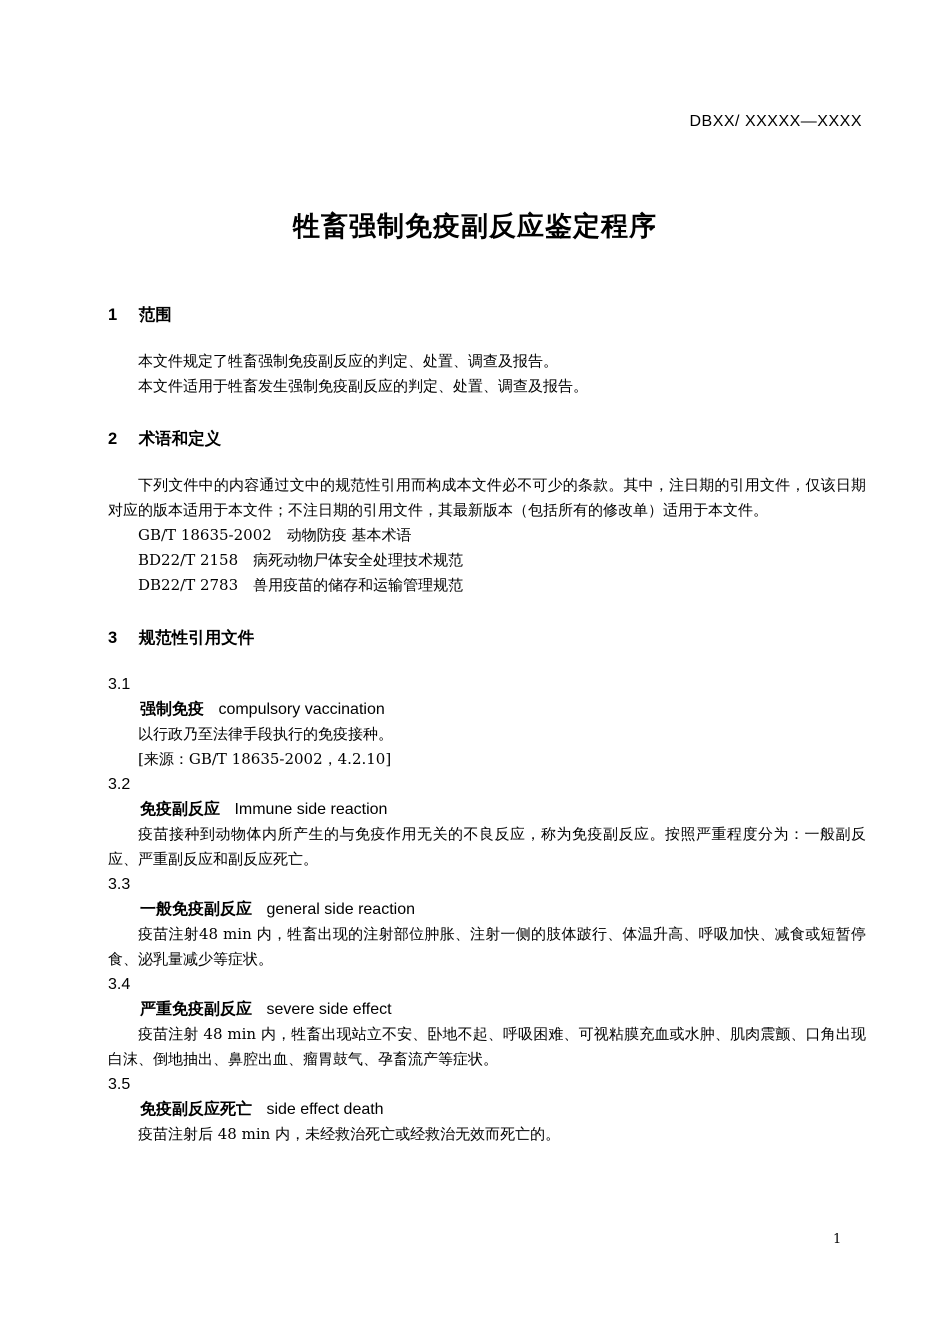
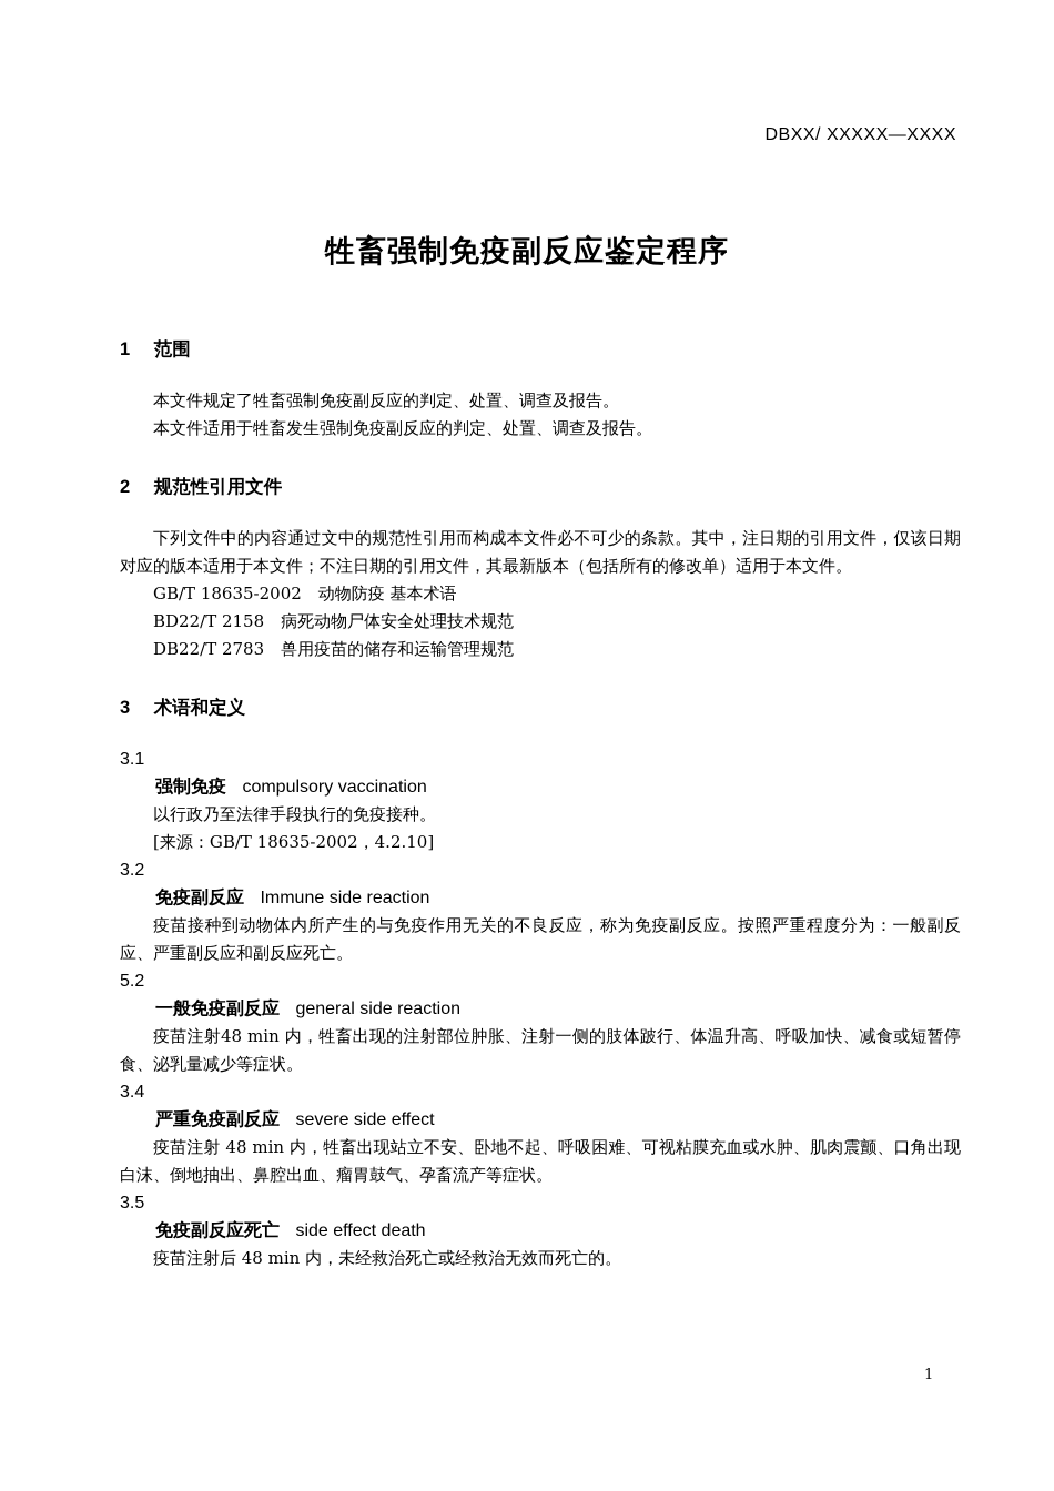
  DBXX/ XXXXX—XXXX
  牲畜强制免疫副反应鉴定程序
  1 范围
  本文件规定了牲畜强制免疫副反应的判定、处置、调查及报告。
  本文件适用于牲畜发生强制免疫副反应的判定、处置、调查及报告。
- 2 术语和定义
+ 2 规范性引用文件
  下列文件中的内容通过文中的规范性引用而构成本文件必不可少的条款。其中，注日期的引用文件，仅该日期对应的版本适用于本文件；不注日期的引用文件，其最新版本（包括所有的修改单）适用于本文件。
  GB/T 18635-2002 动物防疫 基本术语
  BD22/T 2158 病死动物尸体安全处理技术规范
  DB22/T 2783 兽用疫苗的储存和运输管理规范
- 3 规范性引用文件
+ 3 术语和定义
  3.1
  强制免疫 compulsory vaccination
  以行政乃至法律手段执行的免疫接种。
  [来源：GB/T 18635-2002，4.2.10]
  3.2
  免疫副反应 Immune side reaction
  疫苗接种到动物体内所产生的与免疫作用无关的不良反应，称为免疫副反应。按照严重程度分为：一般副反应、严重副反应和副反应死亡。
- 3.3
+ 5.2
  一般免疫副反应 general side reaction
  疫苗注射48 min 内，牲畜出现的注射部位肿胀、注射一侧的肢体跛行、体温升高、呼吸加快、减食或短暂停食、泌乳量减少等症状。
  3.4
  严重免疫副反应 severe side effect
  疫苗注射 48 min 内，牲畜出现站立不安、卧地不起、呼吸困难、可视粘膜充血或水肿、肌肉震颤、口角出现白沫、倒地抽出、鼻腔出血、瘤胃鼓气、孕畜流产等症状。
  3.5
  免疫副反应死亡 side effect death
  疫苗注射后 48 min 内，未经救治死亡或经救治无效而死亡的。
  1
